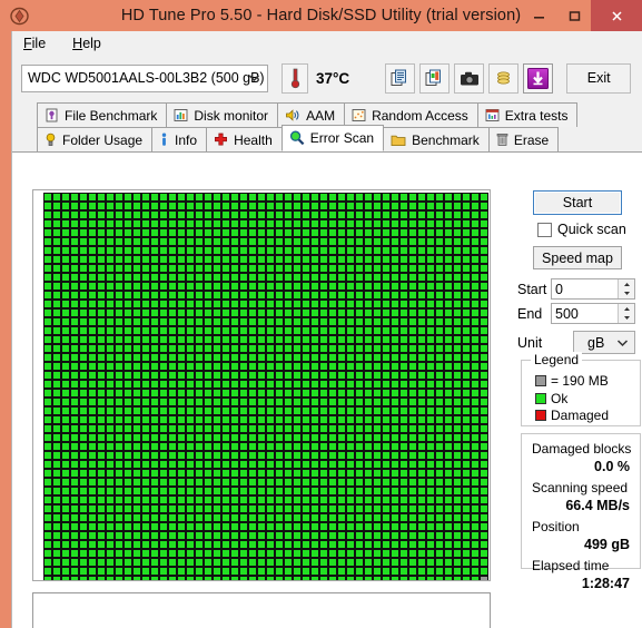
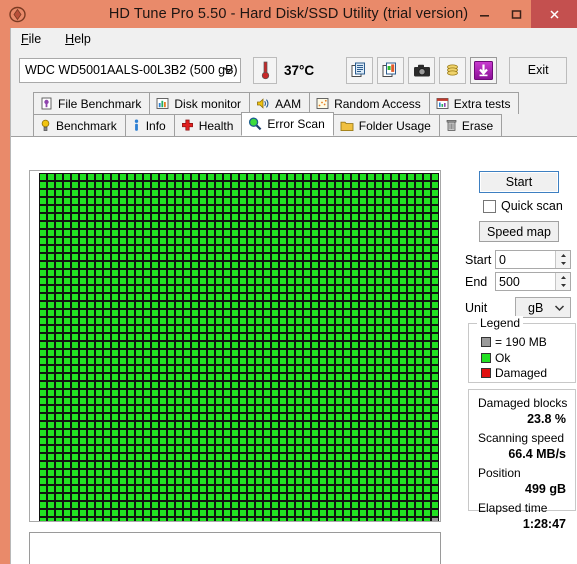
  HD Tune Pro 5.50 - Hard Disk/SSD Utility (trial version)
  File
  Help
  WDC WD5001AALS-00L3B2 (500 gB)
  37°C
  Exit
  File Benchmark
  Disk monitor
  AAM
  Random Access
  Extra tests
- Folder Usage
+ Benchmark
  Info
  Health
  Error Scan
- Benchmark
+ Folder Usage
  Erase
  Start
  Quick scan
  Speed map
  Start
  0
  End
  500
  Unit
  gB
  Legend
  = 190 MB
  Ok
  Damaged
  Damaged blocks
- 0.0 %
+ 23.8 %
  Scanning speed
  66.4 MB/s
  Position
  499 gB
  Elapsed time
  1:28:47
